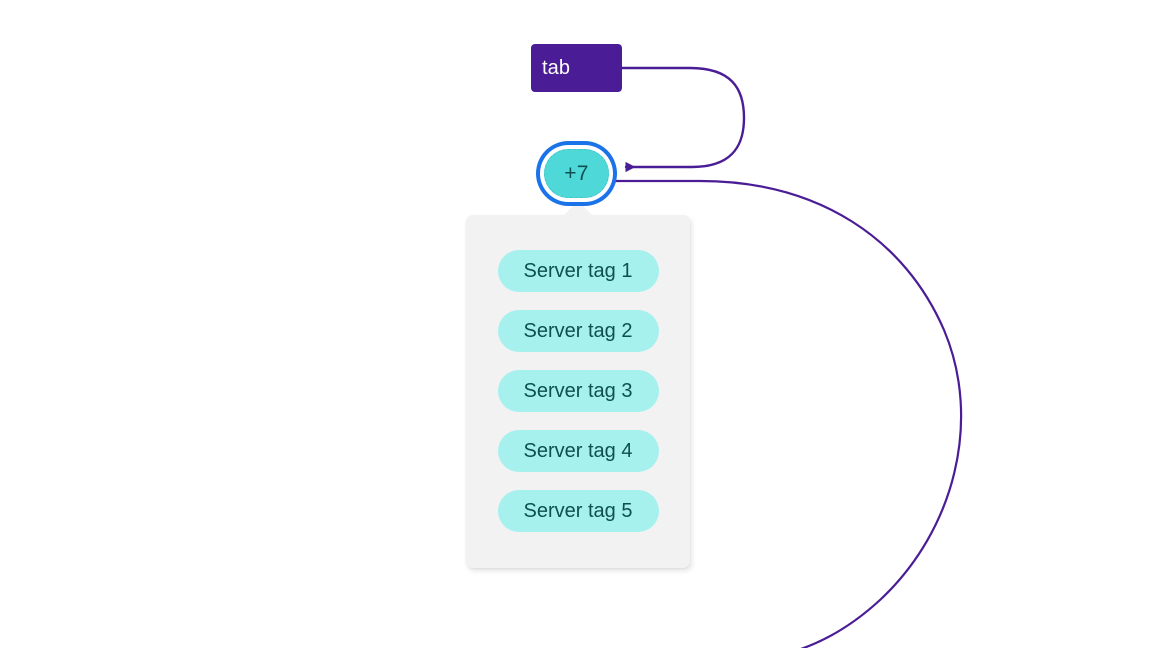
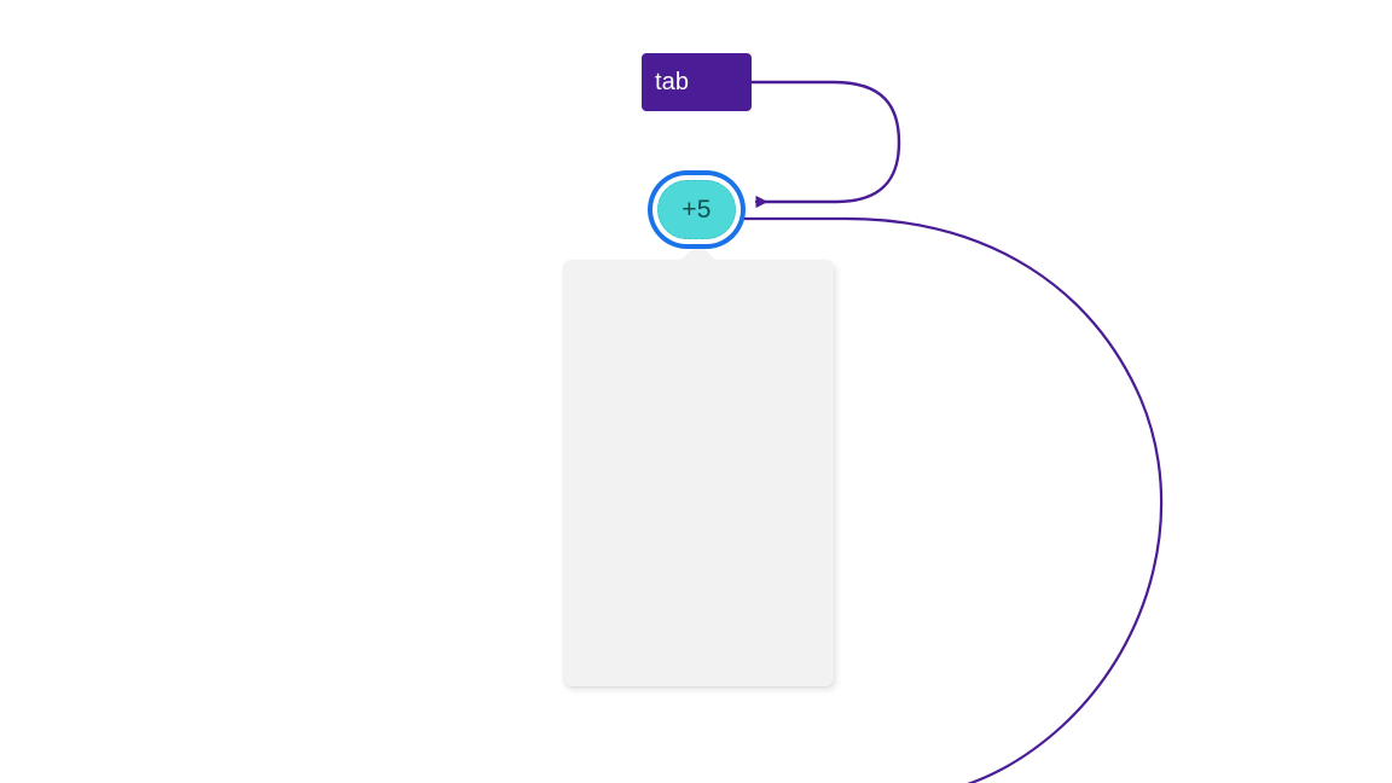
  tab
- Server tag 1
- Server tag 2
- Server tag 3
- Server tag 4
- Server tag 5
- +7
+ +5
